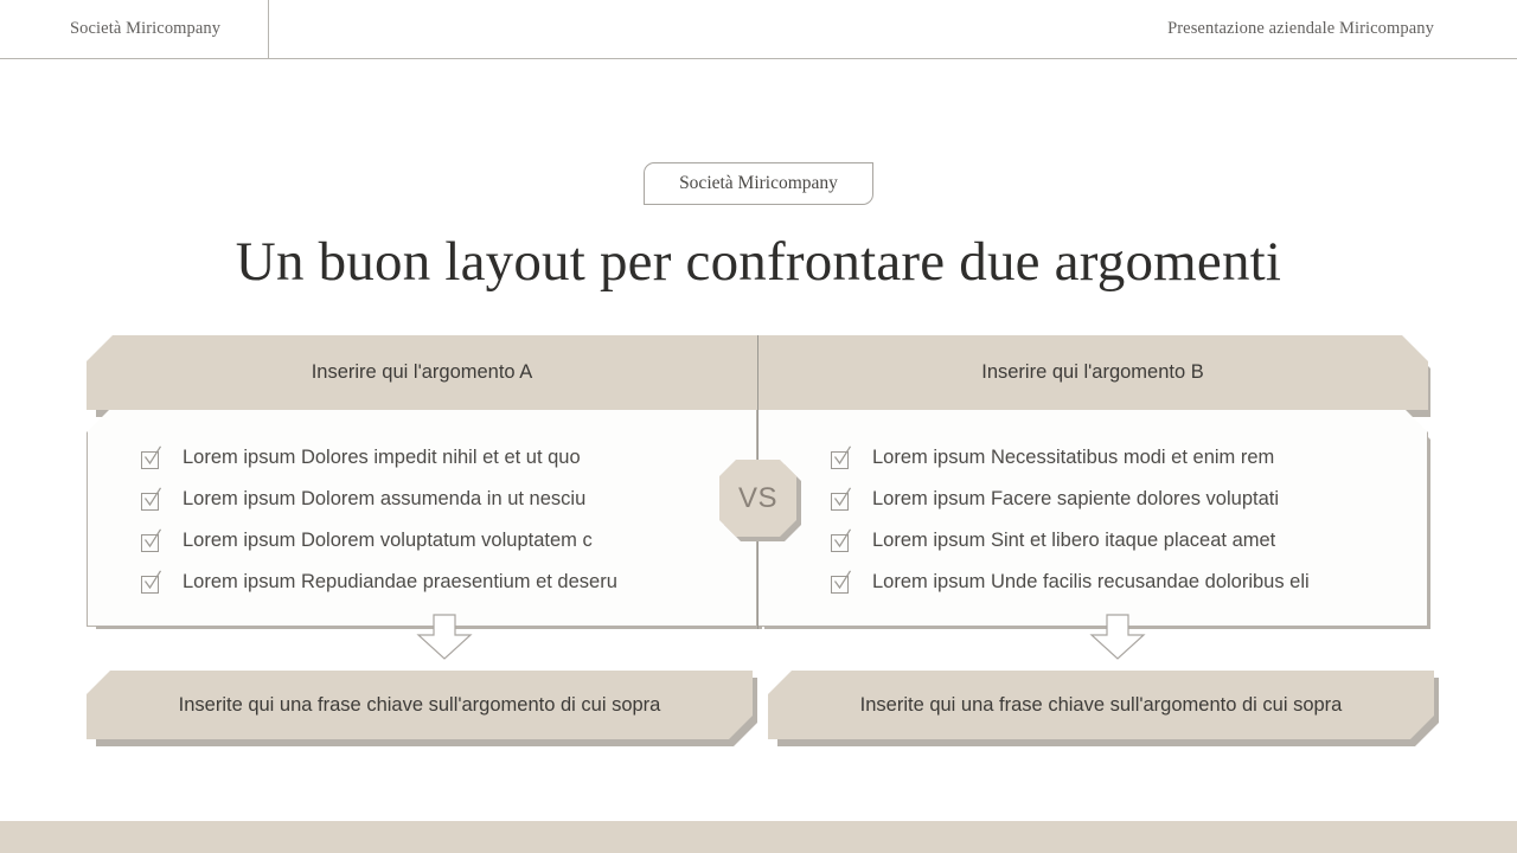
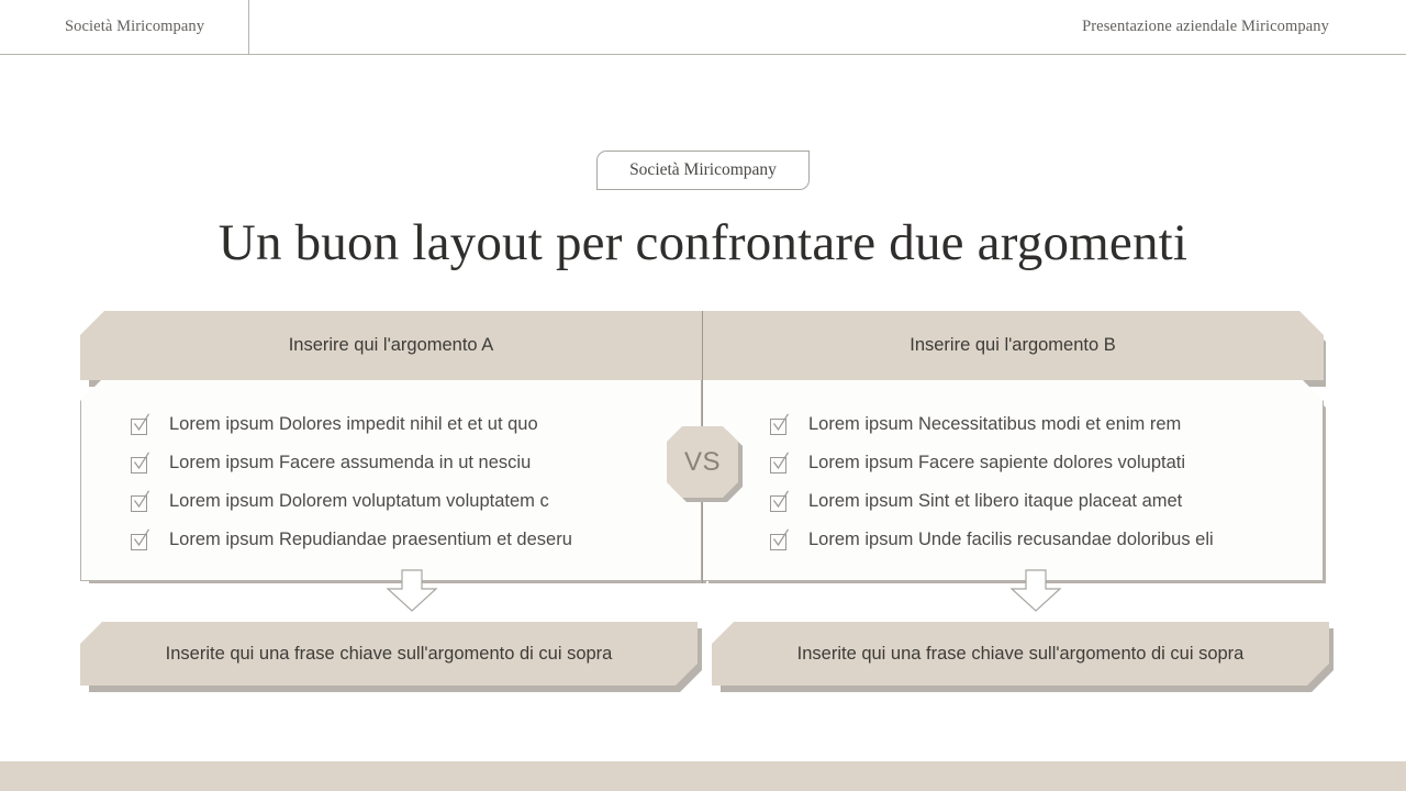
  Società Miricompany
  Presentazione aziendale Miricompany
  Società Miricompany
  Un buon layout per confrontare due argomenti
  Inserire qui l'argomento A
  Inserire qui l'argomento B
  Lorem ipsum Dolores impedit nihil et et ut quo
- Lorem ipsum Dolorem assumenda in ut nesciu
+ Lorem ipsum Facere assumenda in ut nesciu
  Lorem ipsum Dolorem voluptatum voluptatem c
  Lorem ipsum Repudiandae praesentium et deseru
  Lorem ipsum Necessitatibus modi et enim rem
  Lorem ipsum Facere sapiente dolores voluptati
  Lorem ipsum Sint et libero itaque placeat amet
  Lorem ipsum Unde facilis recusandae doloribus eli
  VS
  Inserite qui una frase chiave sull'argomento di cui sopra
  Inserite qui una frase chiave sull'argomento di cui sopra
